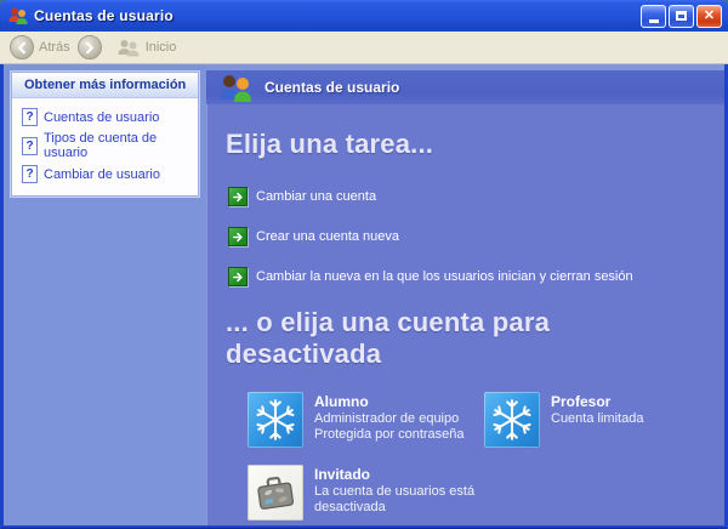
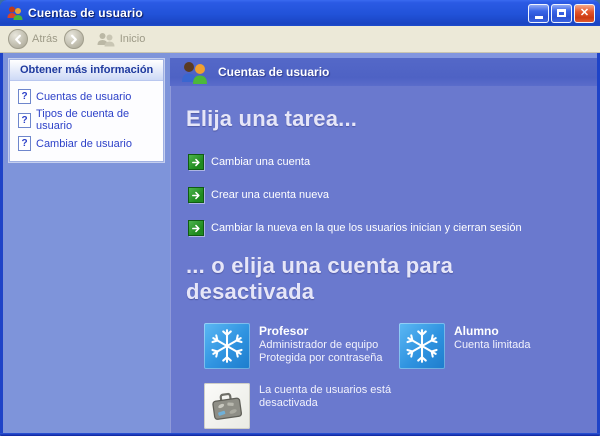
  Cuentas de usuario
  ✕
  Atrás
  Inicio
  Obtener más información
  ?
  Cuentas de usuario
  ?
  Tipos de cuenta de usuario
  ?
  Cambiar de usuario
  Cuentas de usuario
  Elija una tarea...
  Cambiar una cuenta
  Crear una cuenta nueva
  Cambiar la nueva en la que los usuarios inician y cierran sesión
  ... o elija una cuenta para desactivada
- Alumno
+ Profesor
  Administrador de equipo
  Protegida por contraseña
- Profesor
+ Alumno
  Cuenta limitada
- Invitado
  La cuenta de usuarios está desactivada
